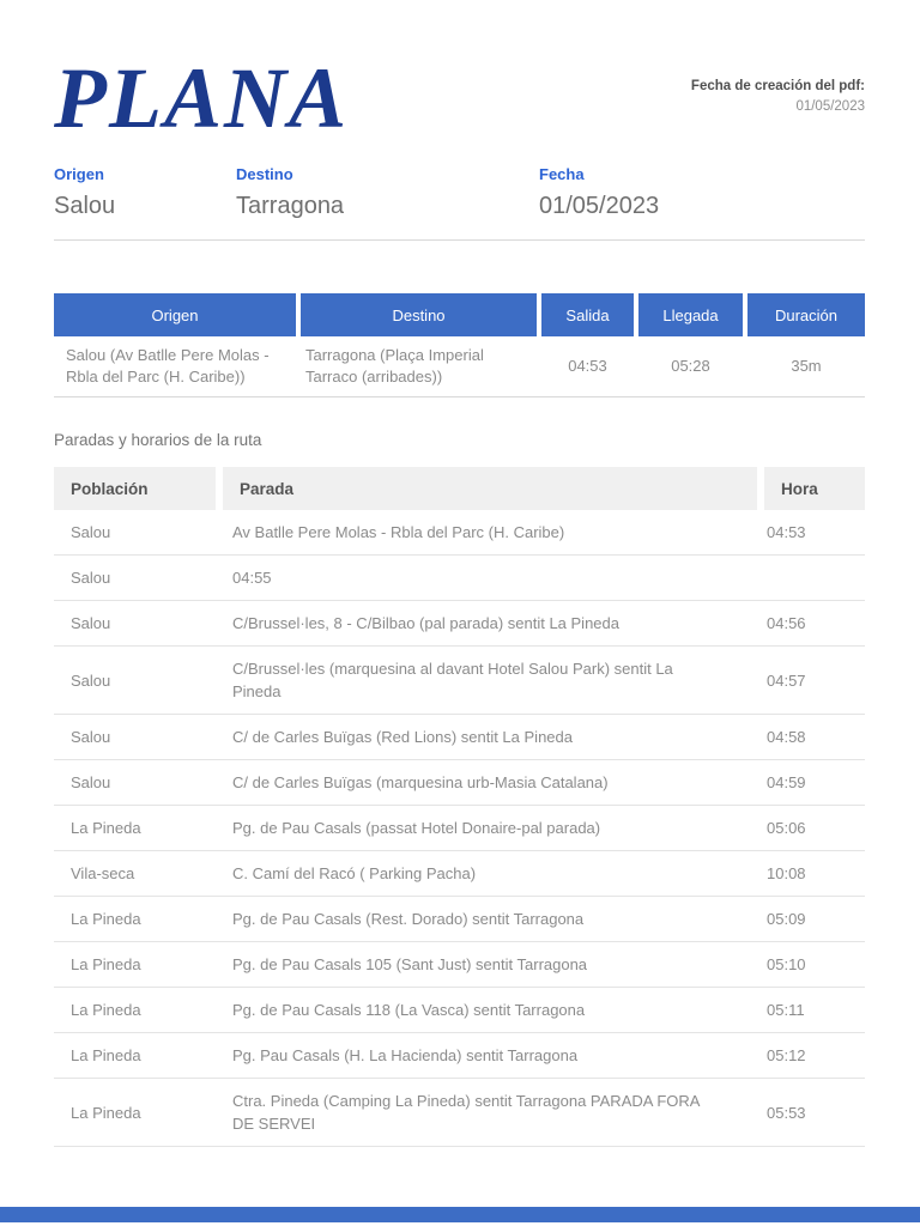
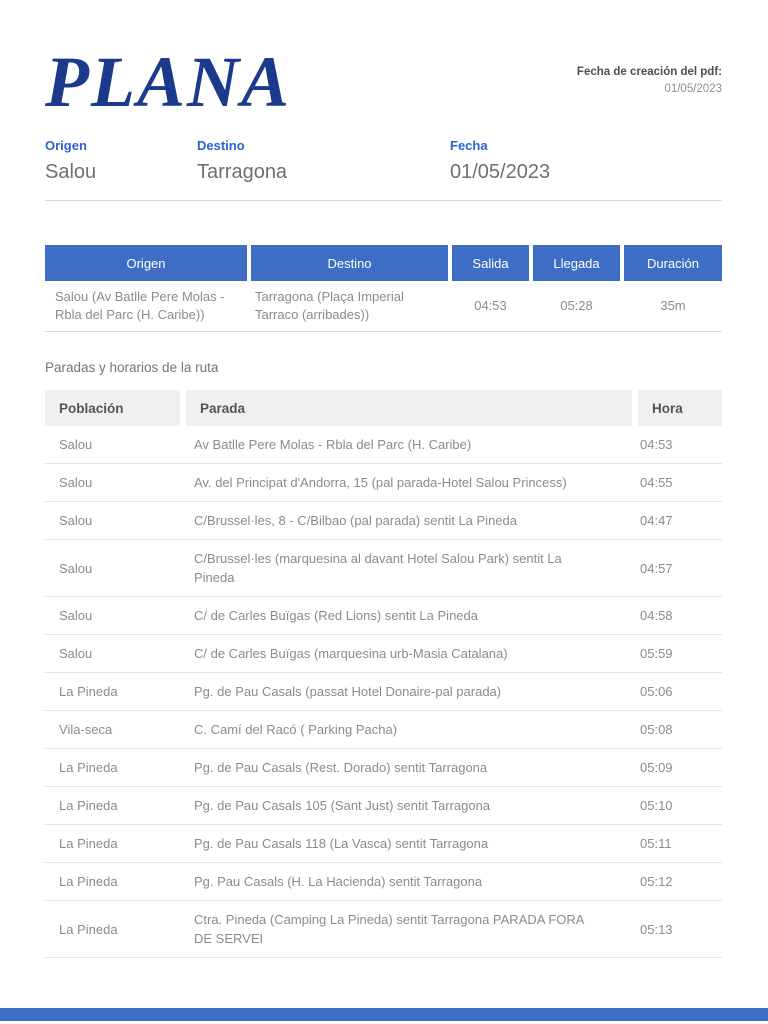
  PLANA
  Fecha de creación del pdf:
  01/05/2023
  Origen
  Salou
  Destino
  Tarragona
  Fecha
  01/05/2023
  Origen
  Destino
  Salida
  Llegada
  Duración
  Salou (Av Batlle Pere Molas - Rbla del Parc (H. Caribe))
  Tarragona (Plaça Imperial Tarraco (arribades))
  04:53
  05:28
  35m
  Paradas y horarios de la ruta
  Población
  Parada
  Hora
  Salou
  Av Batlle Pere Molas - Rbla del Parc (H. Caribe)
  04:53
  Salou
+ Av. del Principat d'Andorra, 15 (pal parada-Hotel Salou Princess)
  04:55
  Salou
  C/Brussel·les, 8 - C/Bilbao (pal parada) sentit La Pineda
- 04:56
+ 04:47
  Salou
  C/Brussel·les (marquesina al davant Hotel Salou Park) sentit La Pineda
  04:57
  Salou
  C/ de Carles Buïgas (Red Lions) sentit La Pineda
  04:58
  Salou
  C/ de Carles Buïgas (marquesina urb-Masia Catalana)
- 04:59
+ 05:59
  La Pineda
  Pg. de Pau Casals (passat Hotel Donaire-pal parada)
  05:06
  Vila-seca
  C. Camí del Racó ( Parking Pacha)
- 10:08
+ 05:08
  La Pineda
  Pg. de Pau Casals (Rest. Dorado) sentit Tarragona
  05:09
  La Pineda
  Pg. de Pau Casals 105 (Sant Just) sentit Tarragona
  05:10
  La Pineda
  Pg. de Pau Casals 118 (La Vasca) sentit Tarragona
  05:11
  La Pineda
  Pg. Pau Casals (H. La Hacienda) sentit Tarragona
  05:12
  La Pineda
  Ctra. Pineda (Camping La Pineda) sentit Tarragona PARADA FORA DE SERVEI
- 05:53
+ 05:13
